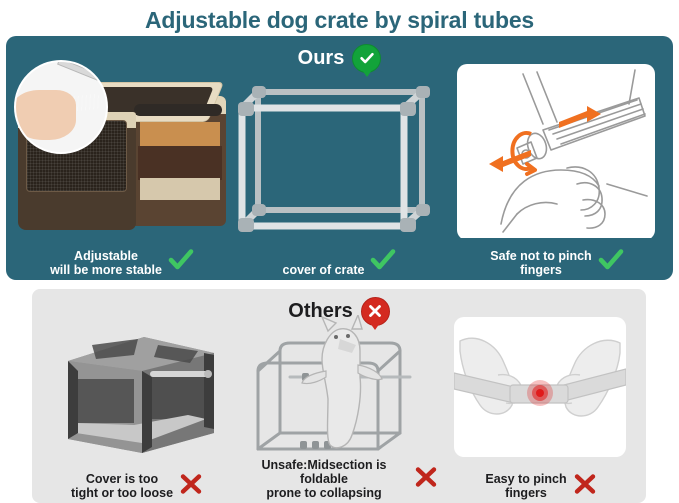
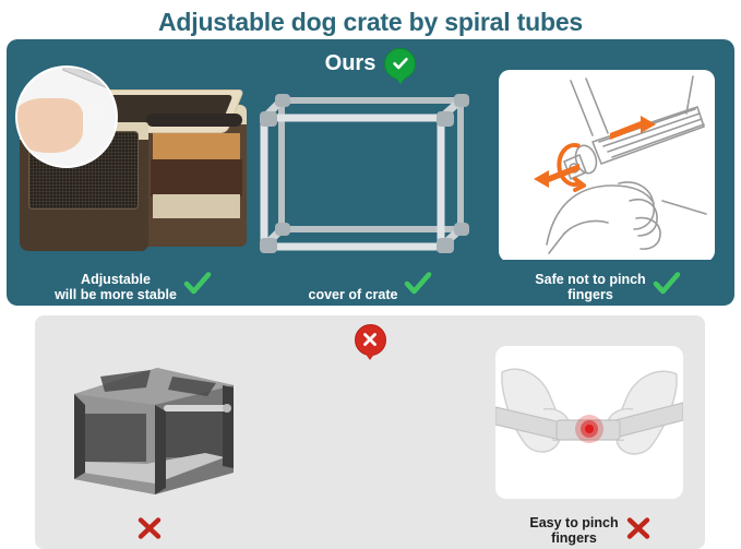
  Adjustable dog crate by spiral tubes
  Ours
  Adjustable
  will be more stable
  cover of crate
  Safe not to pinch
  fingers
- Others
- Cover is too
- tight or too loose
- Unsafe:Midsection is foldable
- prone to collapsing
  Easy to pinch
  fingers
